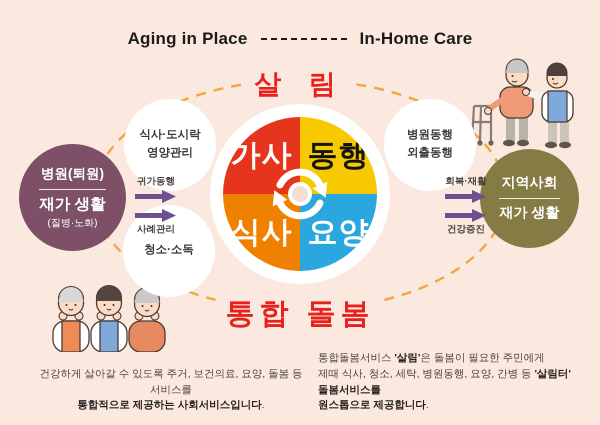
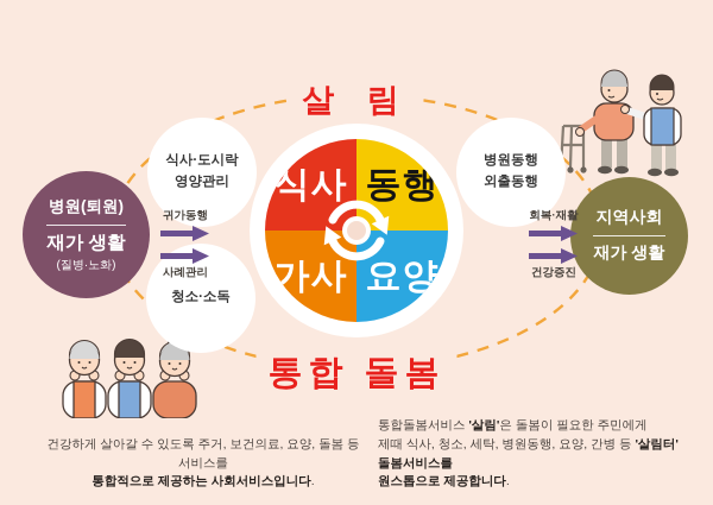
- Aging in Place
- In-Home Care
  살 림
  통합 돌봄
- 가사
+ 식사
  동행
- 식사
+ 가사
  요양
  식사·도시락
  영양관리
  청소·소독
  병원동행
  외출동행
  병원(퇴원)
  재가 생활
  (질병·노화)
  지역사회
  재가 생활
  귀가동행
  사례관리
  회복·재활
  건강증진
  건강하게 살아갈 수 있도록 주거, 보건의료, 요양, 돌봄 등 서비스를
  통합적으로 제공하는 사회서비스입니다.
  통합돌봄서비스 '살림'은 돌봄이 필요한 주민에게
  제때 식사, 청소, 세탁, 병원동행, 요양, 간병 등 '살림터' 돌봄서비스를
  원스톱으로 제공합니다.
